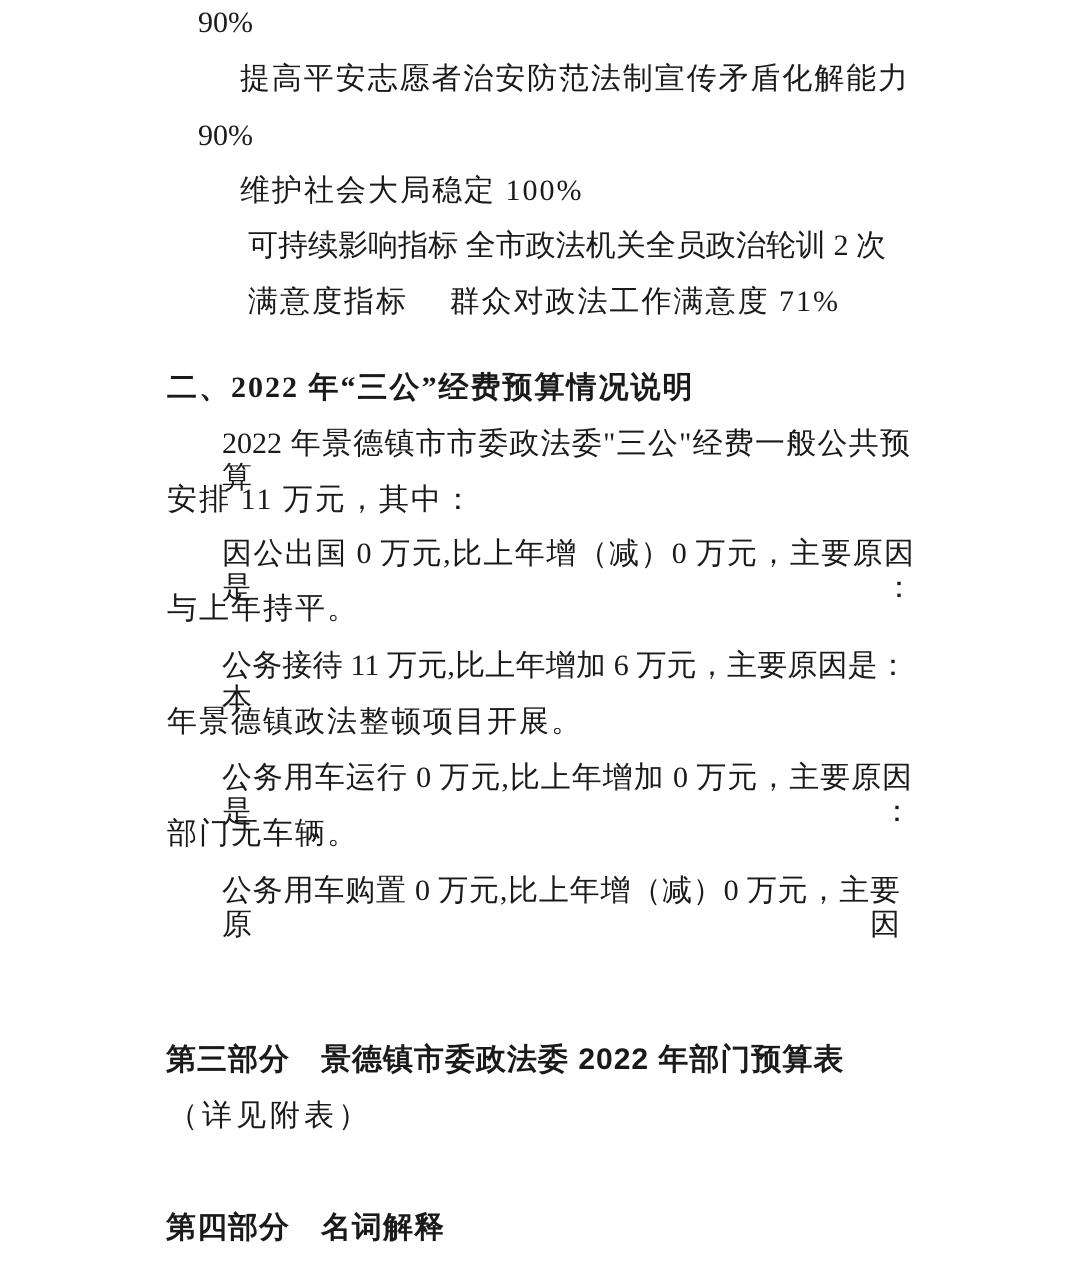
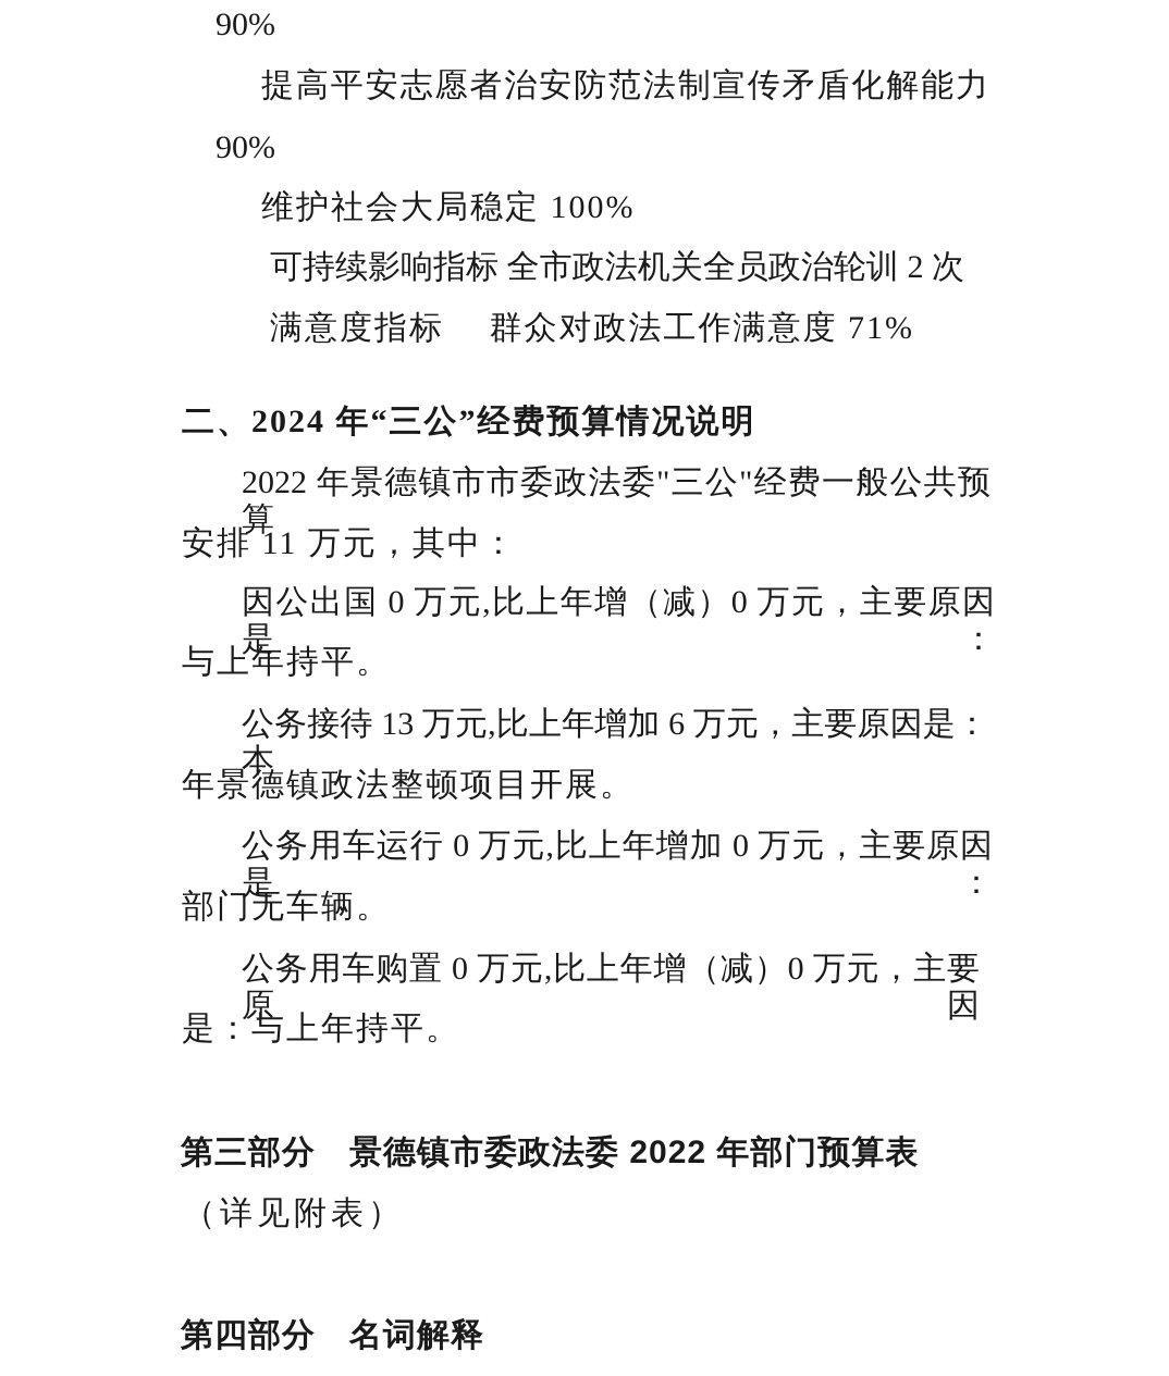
  90%
  提高平安志愿者治安防范法制宣传矛盾化解能力
  90%
  维护社会大局稳定 100%
  可持续影响指标 全市政法机关全员政治轮训 2 次
  满意度指标 群众对政法工作满意度 71%
- 二、2022 年“三公”经费预算情况说明
+ 二、2024 年“三公”经费预算情况说明
  2022 年景德镇市市委政法委"三公"经费一般公共预算
  安排 11 万元，其中：
  因公出国 0 万元,比上年增（减）0 万元，主要原因是：
  与上年持平。
- 公务接待 11 万元,比上年增加 6 万元，主要原因是：本
+ 公务接待 13 万元,比上年增加 6 万元，主要原因是：本
  年景德镇政法整顿项目开展。
  公务用车运行 0 万元,比上年增加 0 万元，主要原因是：
  部门无车辆。
  公务用车购置 0 万元,比上年增（减）0 万元，主要原因
+ 是：与上年持平。
  第三部分 景德镇市委政法委 2022 年部门预算表
  （详见附表）
  第四部分 名词解释
